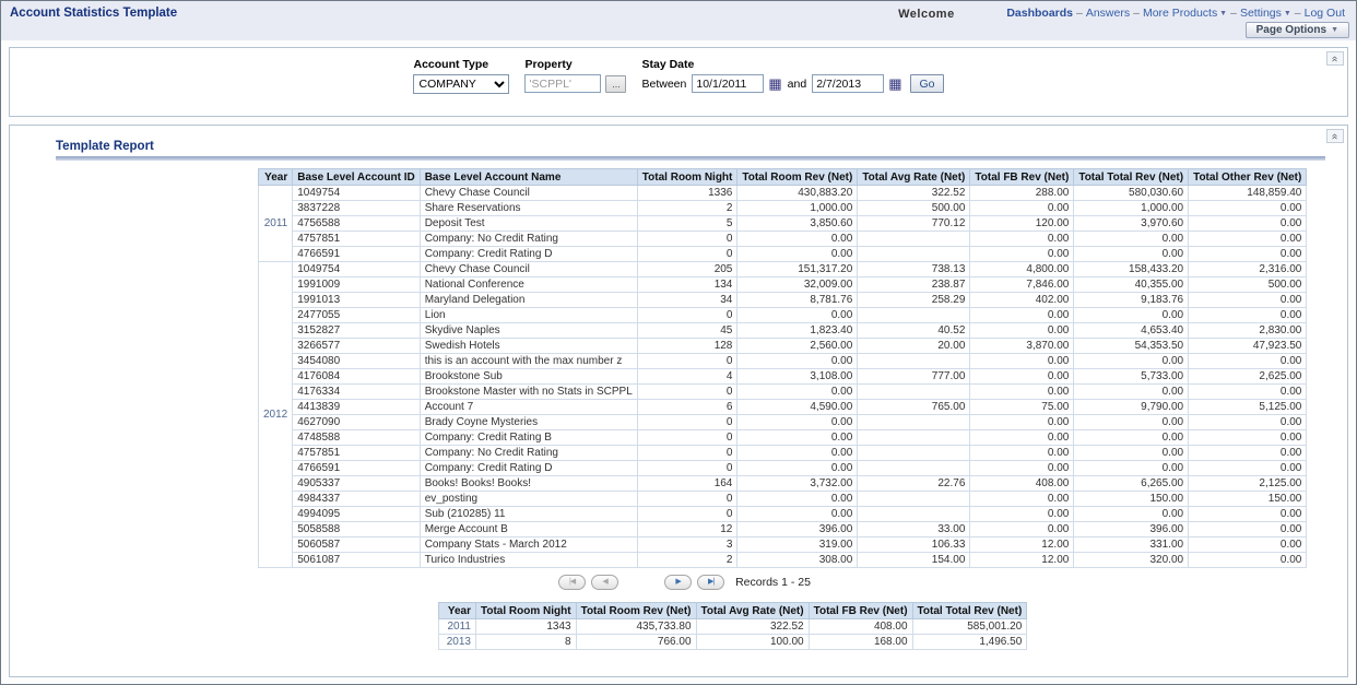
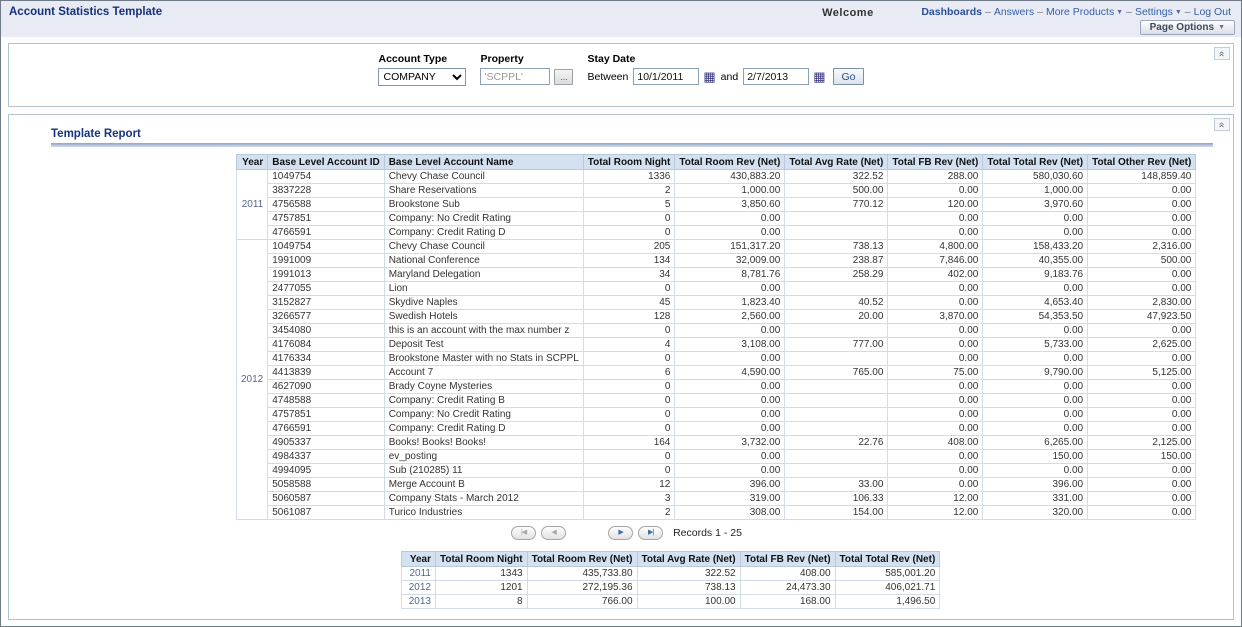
  Account Statistics Template
  Welcome
  Dashboards – Answers – More Products – Settings – Log Out
  Page Options
  Account Type
  COMPANY
  Property
  'SCPPL'
  ...
  Stay Date
  Between
  10/1/2011
  ▦
  and
  2/7/2013
  ▦
  Go
  Template Report
  Year	Base Level Account ID	Base Level Account Name	Total Room Night	Total Room Rev (Net)	Total Avg Rate (Net)	Total FB Rev (Net)	Total Total Rev (Net)	Total Other Rev (Net)
  2011	1049754	Chevy Chase Council	1336	430,883.20	322.52	288.00	580,030.60	148,859.40
  3837228	Share Reservations	2	1,000.00	500.00	0.00	1,000.00	0.00
- 4756588	Deposit Test	5	3,850.60	770.12	120.00	3,970.60	0.00
+ 4756588	Brookstone Sub	5	3,850.60	770.12	120.00	3,970.60	0.00
  4757851	Company: No Credit Rating	0	0.00		0.00	0.00	0.00
  4766591	Company: Credit Rating D	0	0.00		0.00	0.00	0.00
  2012	1049754	Chevy Chase Council	205	151,317.20	738.13	4,800.00	158,433.20	2,316.00
  1991009	National Conference	134	32,009.00	238.87	7,846.00	40,355.00	500.00
  1991013	Maryland Delegation	34	8,781.76	258.29	402.00	9,183.76	0.00
  2477055	Lion	0	0.00		0.00	0.00	0.00
  3152827	Skydive Naples	45	1,823.40	40.52	0.00	4,653.40	2,830.00
  3266577	Swedish Hotels	128	2,560.00	20.00	3,870.00	54,353.50	47,923.50
  3454080	this is an account with the max number z	0	0.00		0.00	0.00	0.00
- 4176084	Brookstone Sub	4	3,108.00	777.00	0.00	5,733.00	2,625.00
+ 4176084	Deposit Test	4	3,108.00	777.00	0.00	5,733.00	2,625.00
  4176334	Brookstone Master with no Stats in SCPPL	0	0.00		0.00	0.00	0.00
  4413839	Account 7	6	4,590.00	765.00	75.00	9,790.00	5,125.00
  4627090	Brady Coyne Mysteries	0	0.00		0.00	0.00	0.00
  4748588	Company: Credit Rating B	0	0.00		0.00	0.00	0.00
  4757851	Company: No Credit Rating	0	0.00		0.00	0.00	0.00
  4766591	Company: Credit Rating D	0	0.00		0.00	0.00	0.00
  4905337	Books! Books! Books!	164	3,732.00	22.76	408.00	6,265.00	2,125.00
  4984337	ev_posting	0	0.00		0.00	150.00	150.00
  4994095	Sub (210285) 11	0	0.00		0.00	0.00	0.00
  5058588	Merge Account B	12	396.00	33.00	0.00	396.00	0.00
  5060587	Company Stats - March 2012	3	319.00	106.33	12.00	331.00	0.00
  5061087	Turico Industries	2	308.00	154.00	12.00	320.00	0.00
  Records 1 - 25
  Year	Total Room Night	Total Room Rev (Net)	Total Avg Rate (Net)	Total FB Rev (Net)	Total Total Rev (Net)
  2011	1343	435,733.80	322.52	408.00	585,001.20
+ 2012	1201	272,195.36	738.13	24,473.30	406,021.71
  2013	8	766.00	100.00	168.00	1,496.50
